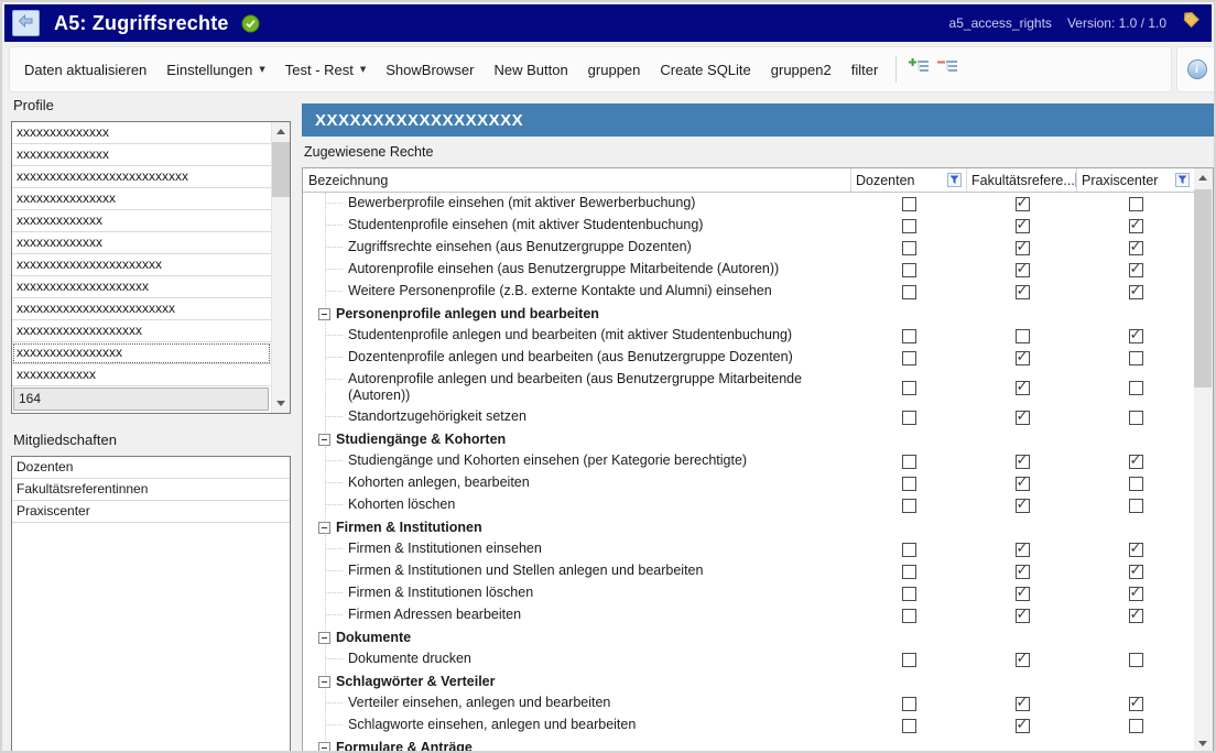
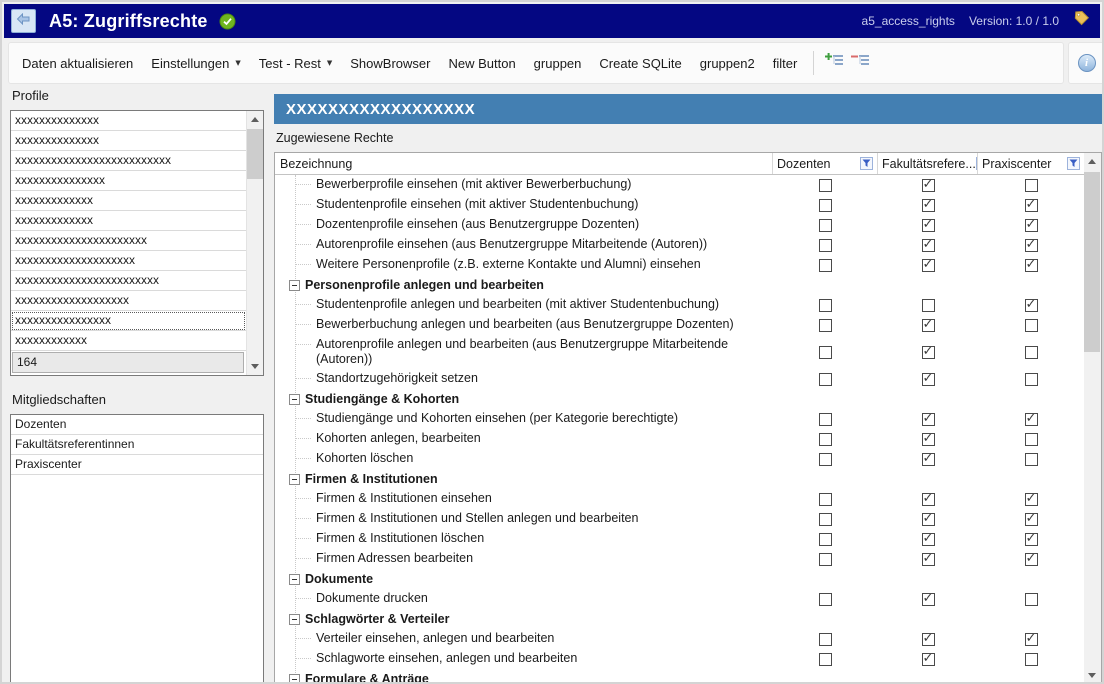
  A5: Zugriffsrechte
  a5_access_rights
  Version: 1.0 / 1.0
  Daten aktualisieren
  Einstellungen
  ▼
  Test - Rest
  ▼
  ShowBrowser
  New Button
  gruppen
  Create SQLite
  gruppen2
  filter
  i
  Profile
  xxxxxxxxxxxxxx
  xxxxxxxxxxxxxx
  xxxxxxxxxxxxxxxxxxxxxxxxxx
  xxxxxxxxxxxxxxx
  xxxxxxxxxxxxx
  xxxxxxxxxxxxx
  xxxxxxxxxxxxxxxxxxxxxx
  xxxxxxxxxxxxxxxxxxxx
  xxxxxxxxxxxxxxxxxxxxxxxx
  xxxxxxxxxxxxxxxxxxx
  xxxxxxxxxxxxxxxx
  xxxxxxxxxxxx
  164
  Mitgliedschaften
  Dozenten
  Fakultätsreferentinnen
  Praxiscenter
  XXXXXXXXXXXXXXXXXX
  Zugewiesene Rechte
  Bezeichnung
  Dozenten
  Fakultätsrefere...
  Praxiscenter
  Bewerberprofile einsehen (mit aktiver Bewerberbuchung)
  Studentenprofile einsehen (mit aktiver Studentenbuchung)
- Zugriffsrechte einsehen (aus Benutzergruppe Dozenten)
+ Dozentenprofile einsehen (aus Benutzergruppe Dozenten)
  Autorenprofile einsehen (aus Benutzergruppe Mitarbeitende (Autoren))
  Weitere Personenprofile (z.B. externe Kontakte und Alumni) einsehen
  Personenprofile anlegen und bearbeiten
  Studentenprofile anlegen und bearbeiten (mit aktiver Studentenbuchung)
- Dozentenprofile anlegen und bearbeiten (aus Benutzergruppe Dozenten)
+ Bewerberbuchung anlegen und bearbeiten (aus Benutzergruppe Dozenten)
  Autorenprofile anlegen und bearbeiten (aus Benutzergruppe Mitarbeitende (Autoren))
  Standortzugehörigkeit setzen
  Studiengänge & Kohorten
  Studiengänge und Kohorten einsehen (per Kategorie berechtigte)
  Kohorten anlegen, bearbeiten
  Kohorten löschen
  Firmen & Institutionen
  Firmen & Institutionen einsehen
  Firmen & Institutionen und Stellen anlegen und bearbeiten
  Firmen & Institutionen löschen
  Firmen Adressen bearbeiten
  Dokumente
  Dokumente drucken
  Schlagwörter & Verteiler
  Verteiler einsehen, anlegen und bearbeiten
  Schlagworte einsehen, anlegen und bearbeiten
  Formulare & Anträge
